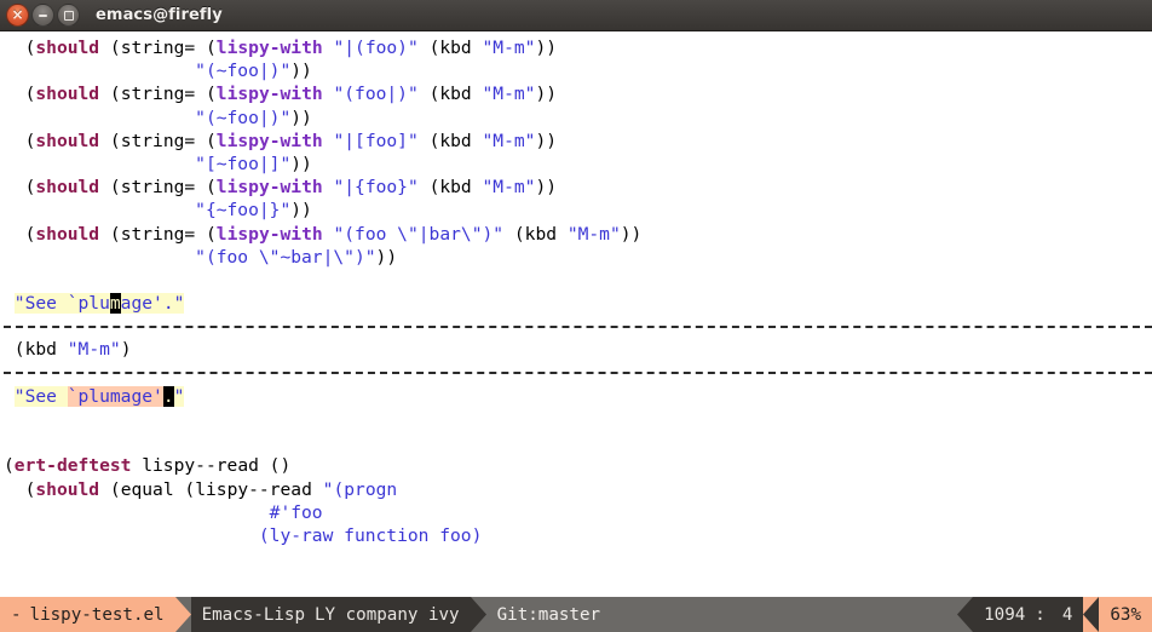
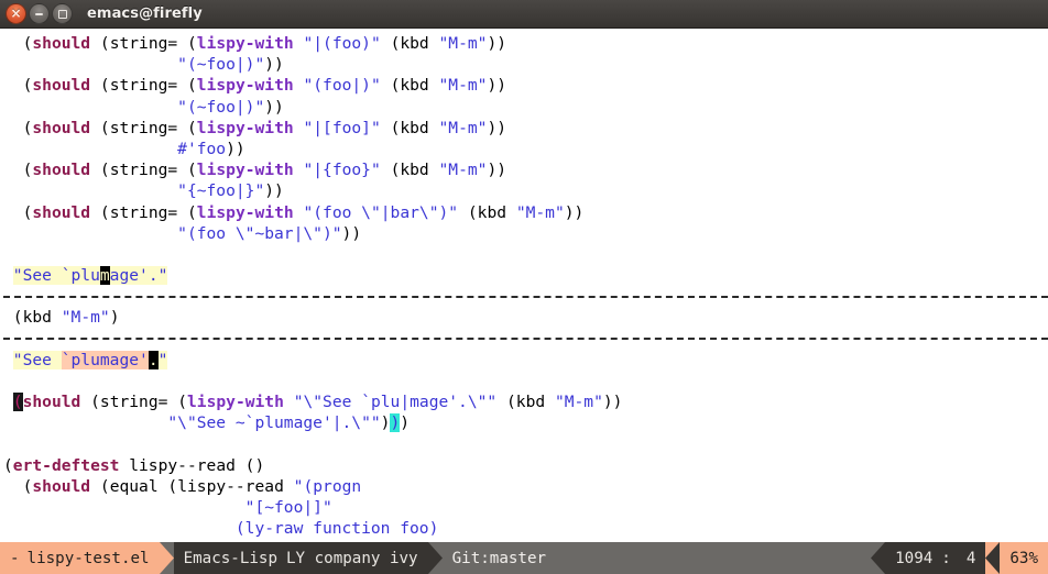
  ×
  emacs@firefly
  (should (string= (lispy-with "|(foo)" (kbd "M-m"))
  "(~foo|)"))
  (should (string= (lispy-with "(foo|)" (kbd "M-m"))
  "(~foo|)"))
  (should (string= (lispy-with "|[foo]" (kbd "M-m"))
- "[~foo|]"))
+ #'foo))
  (should (string= (lispy-with "|{foo}" (kbd "M-m"))
  "{~foo|}"))
  (should (string= (lispy-with "(foo \"|bar\")" (kbd "M-m"))
  "(foo \"~bar|\")"))
  "See `plumage'."
  (kbd "M-m")
  "See `plumage'."
+ (should (string= (lispy-with "\"See `plu|mage'.\"" (kbd "M-m"))
+ "\"See ~`plumage'|.\"")))
  (ert-deftest lispy--read ()
  (should (equal (lispy--read "(progn
- #'foo
+ "[~foo|]"
  (ly-raw function foo)
  -
  lispy-test.el
  Emacs-Lisp
  LY company ivy
  Git:master
  1094
  :
  4
  63%
